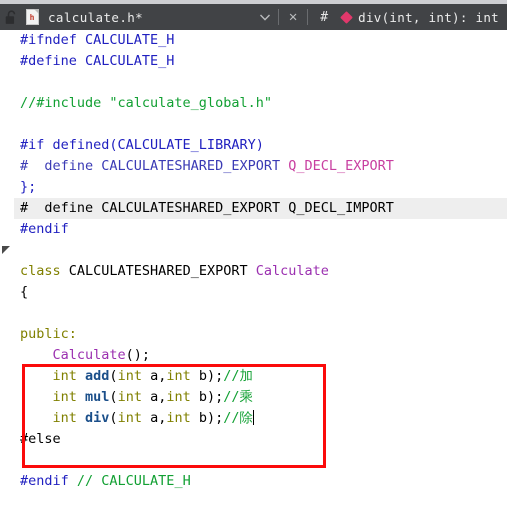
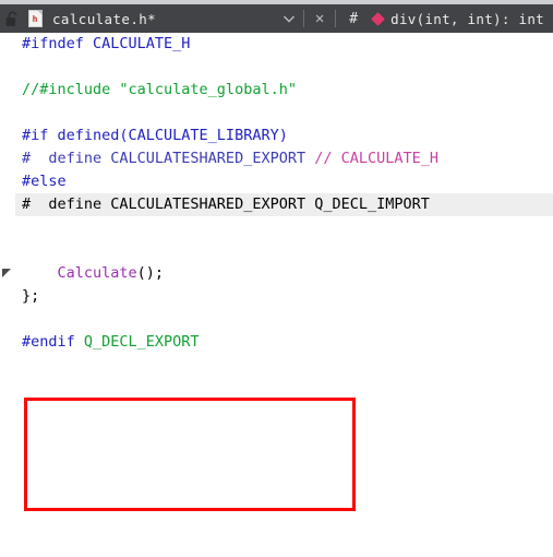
  h
  calculate.h*
  ✕
  #
  div(int, int): int
  #ifndef CALCULATE_H
- #define CALCULATE_H
  //#include "calculate_global.h"
  #if defined(CALCULATE_LIBRARY)
- # define CALCULATESHARED_EXPORT Q_DECL_EXPORT
+ # define CALCULATESHARED_EXPORT // CALCULATE_H
- };
+ #else
  # define CALCULATESHARED_EXPORT Q_DECL_IMPORT
- #endif
- class CALCULATESHARED_EXPORT Calculate
- {
- public:
  Calculate();
- int add(int a,int b);//加
- int mul(int a,int b);//乘
- int div(int a,int b);//除
- #else
+ };
- #endif // CALCULATE_H
+ #endif Q_DECL_EXPORT
